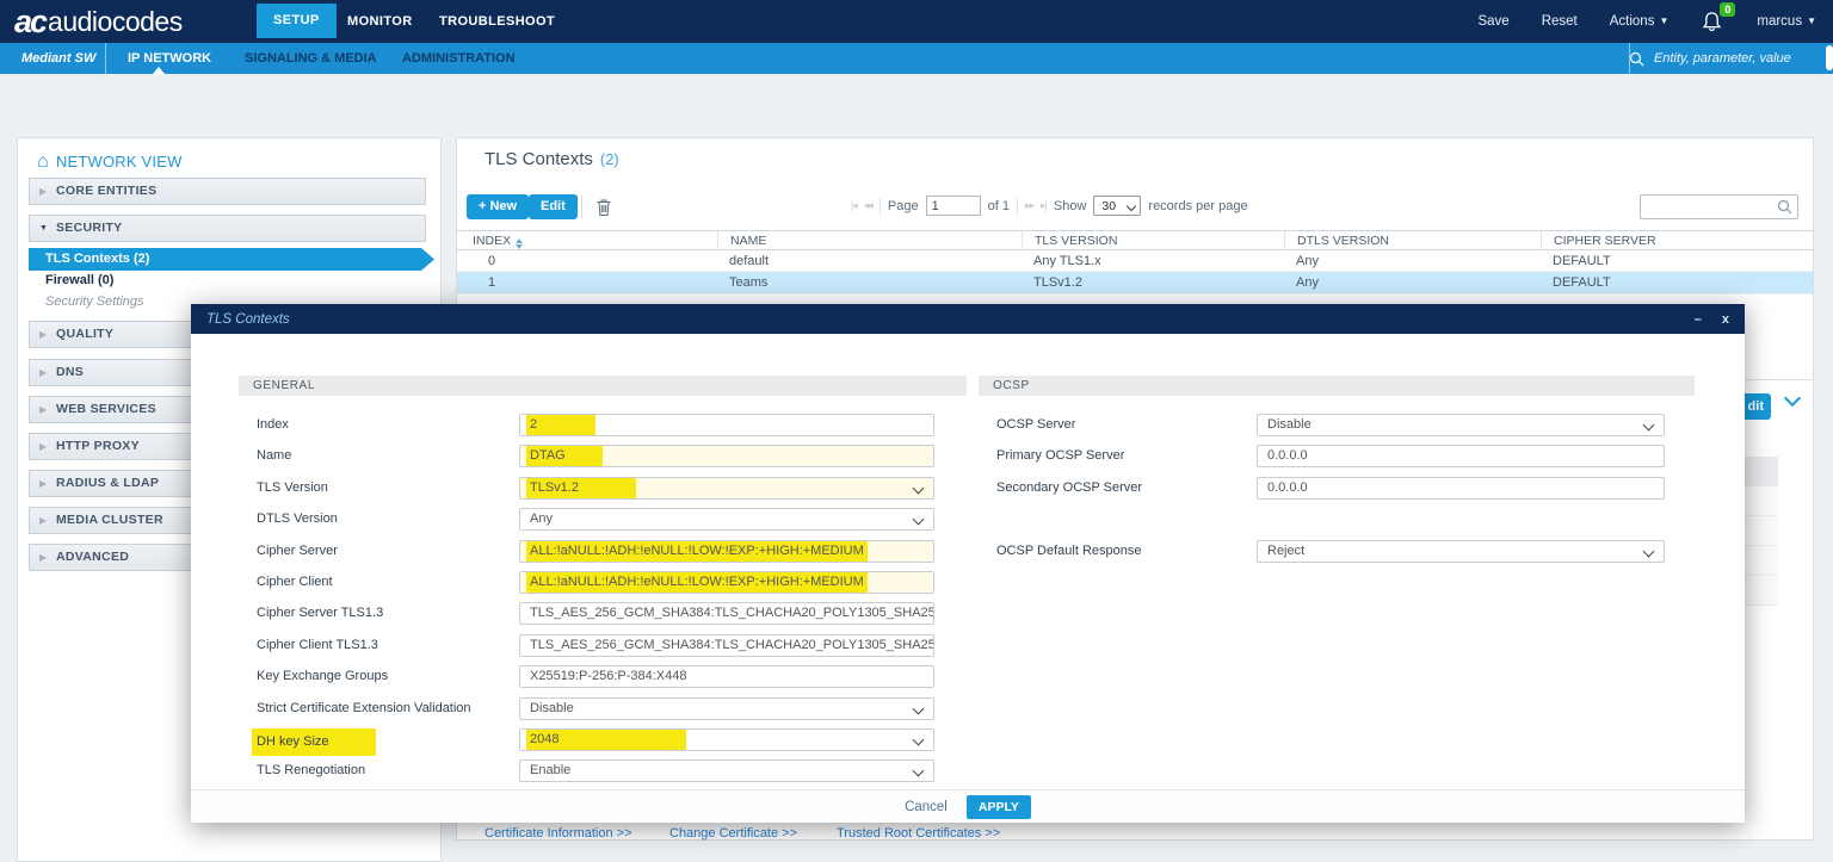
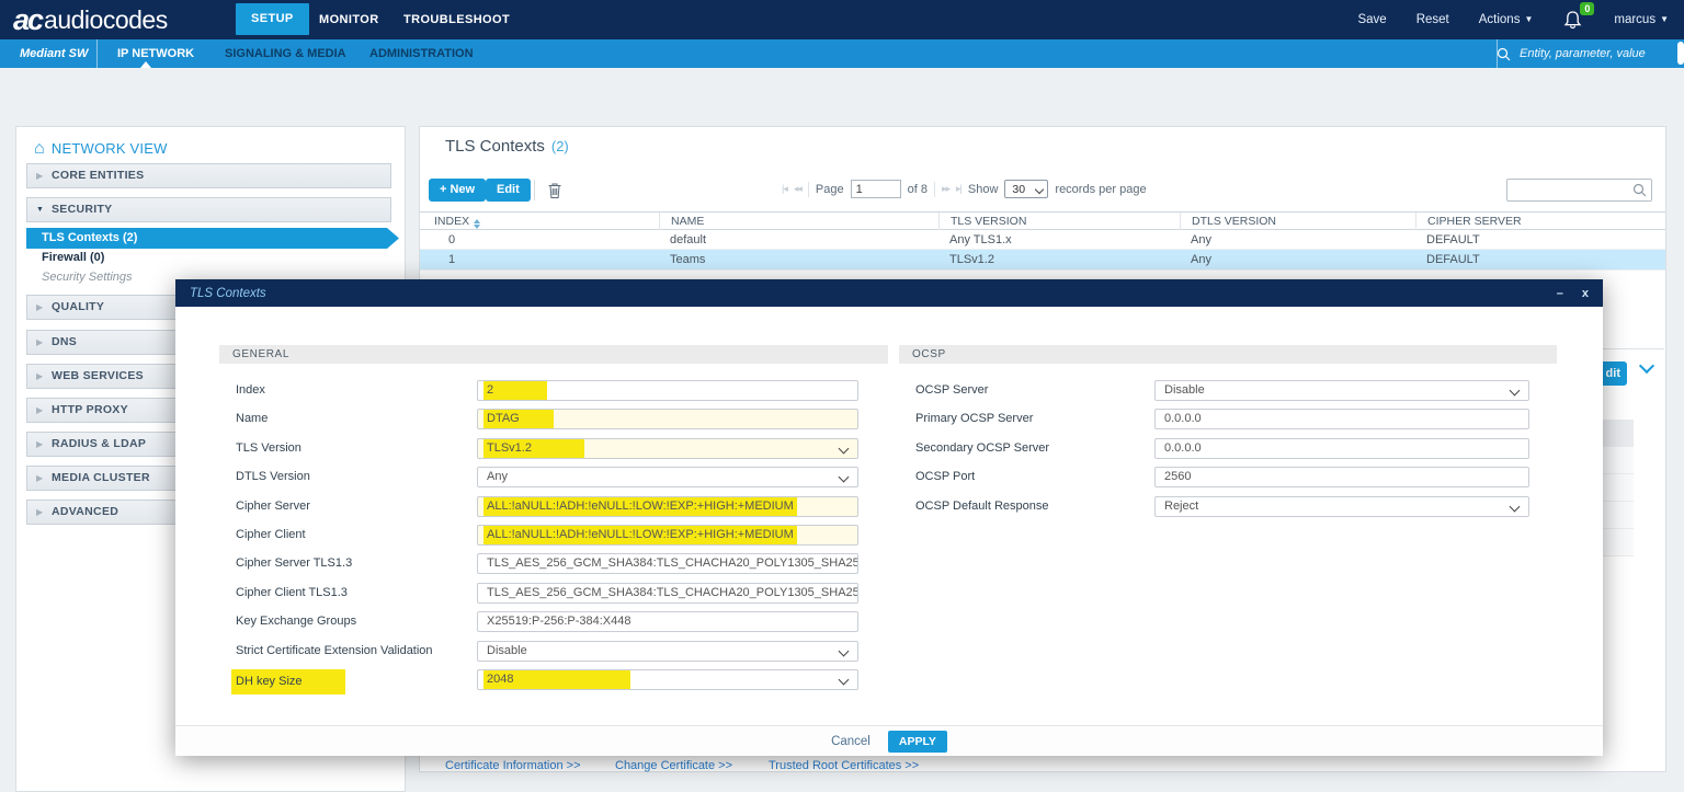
  ac
  audiocodes
  SETUP
  MONITOR
  TROUBLESHOOT
  Save
  Reset
  Actions ▼
  0
  marcus ▼
  Mediant SW
  IP NETWORK
  SIGNALING & MEDIA
  ADMINISTRATION
  Entity, parameter, value
  ⌂
  NETWORK VIEW
  ▶
  CORE ENTITIES
  SECURITY
  TLS Contexts (2)
  Firewall (0)
  Security Settings
  ▶
  QUALITY
  ▶
  DNS
  ▶
  WEB SERVICES
  ▶
  HTTP PROXY
  ▶
  RADIUS & LDAP
  ▶
  MEDIA CLUSTER
  ▶
  ADVANCED
  TLS Contexts (2)
  + New
  Edit
  |◂
  ◂◂
  Page
  1
- of 1
+ of 8
  ▸▸
  ▸|
  Show
  30
  records per page
  INDEX
  NAME
  TLS VERSION
  DTLS VERSION
  CIPHER SERVER
  0
  default
  Any TLS1.x
  Any
  DEFAULT
  1
  Teams
  TLSv1.2
  Any
  DEFAULT
  Certificate Information >>
  Change Certificate >>
  Trusted Root Certificates >>
  dit
  TLS Contexts
  –
  x
  GENERAL
  OCSP
  Index
  2
  Name
  DTAG
  TLS Version
  TLSv1.2
  DTLS Version
  Any
  Cipher Server
  ALL:!aNULL:!ADH:!eNULL:!LOW:!EXP:+HIGH:+MEDIUM
  Cipher Client
  ALL:!aNULL:!ADH:!eNULL:!LOW:!EXP:+HIGH:+MEDIUM
  Cipher Server TLS1.3
  TLS_AES_256_GCM_SHA384:TLS_CHACHA20_POLY1305_SHA25
  Cipher Client TLS1.3
  TLS_AES_256_GCM_SHA384:TLS_CHACHA20_POLY1305_SHA25
  Key Exchange Groups
  X25519:P-256:P-384:X448
  Strict Certificate Extension Validation
  Disable
  DH key Size
  2048
- TLS Renegotiation
- Enable
  OCSP Server
  Disable
  Primary OCSP Server
  0.0.0.0
  Secondary OCSP Server
  0.0.0.0
+ OCSP Port
+ 2560
  OCSP Default Response
  Reject
  Cancel
  APPLY
